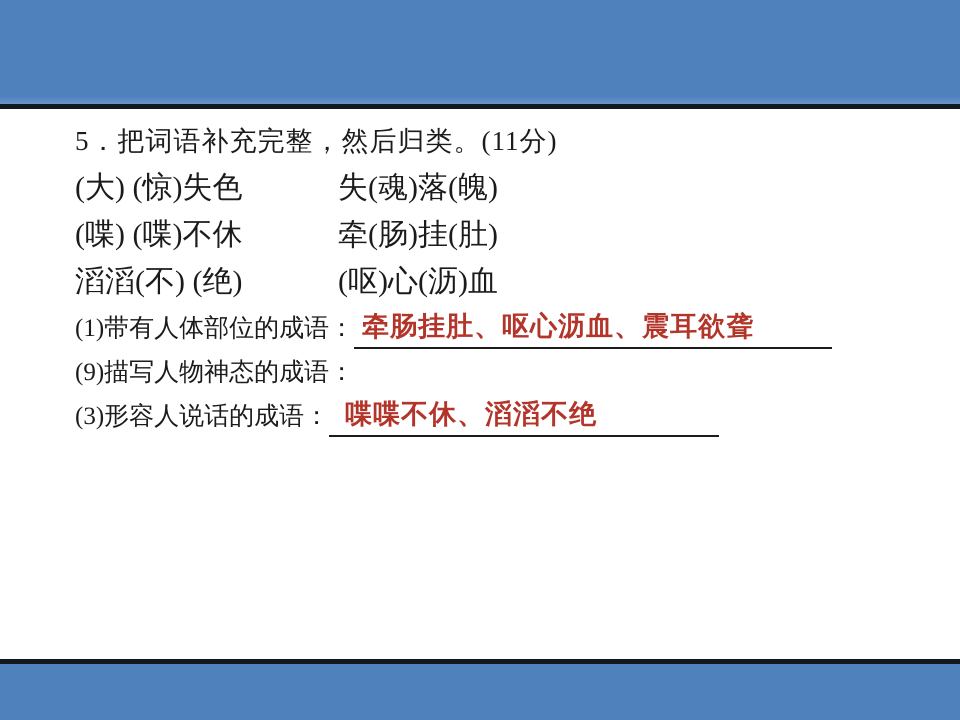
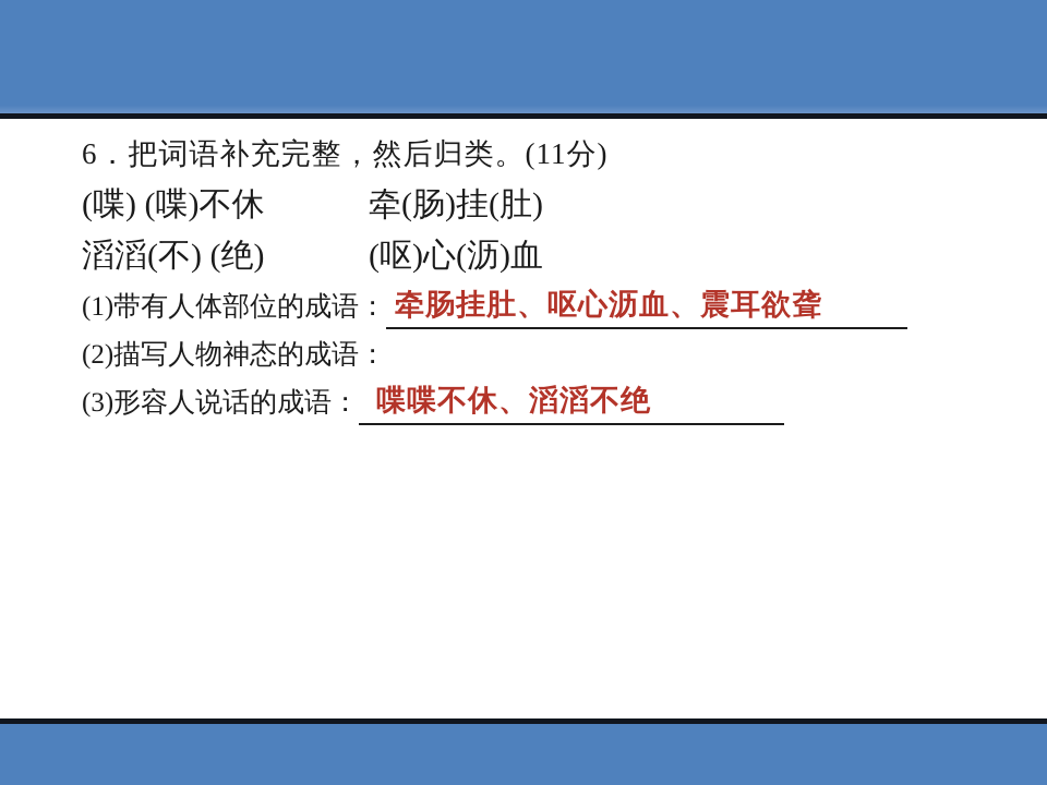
- 5．把词语补充完整，然后归类。(11分)
+ 6．把词语补充完整，然后归类。(11分)
- (大) (惊)失色
- 失(魂)落(魄)
  (喋) (喋)不休
  牵(肠)挂(肚)
  滔滔(不) (绝)
  (呕)心(沥)血
  (1)带有人体部位的成语：
  牵肠挂肚、呕心沥血、震耳欲聋
- (9)描写人物神态的成语：
+ (2)描写人物神态的成语：
  (3)形容人说话的成语：
  喋喋不休、滔滔不绝
